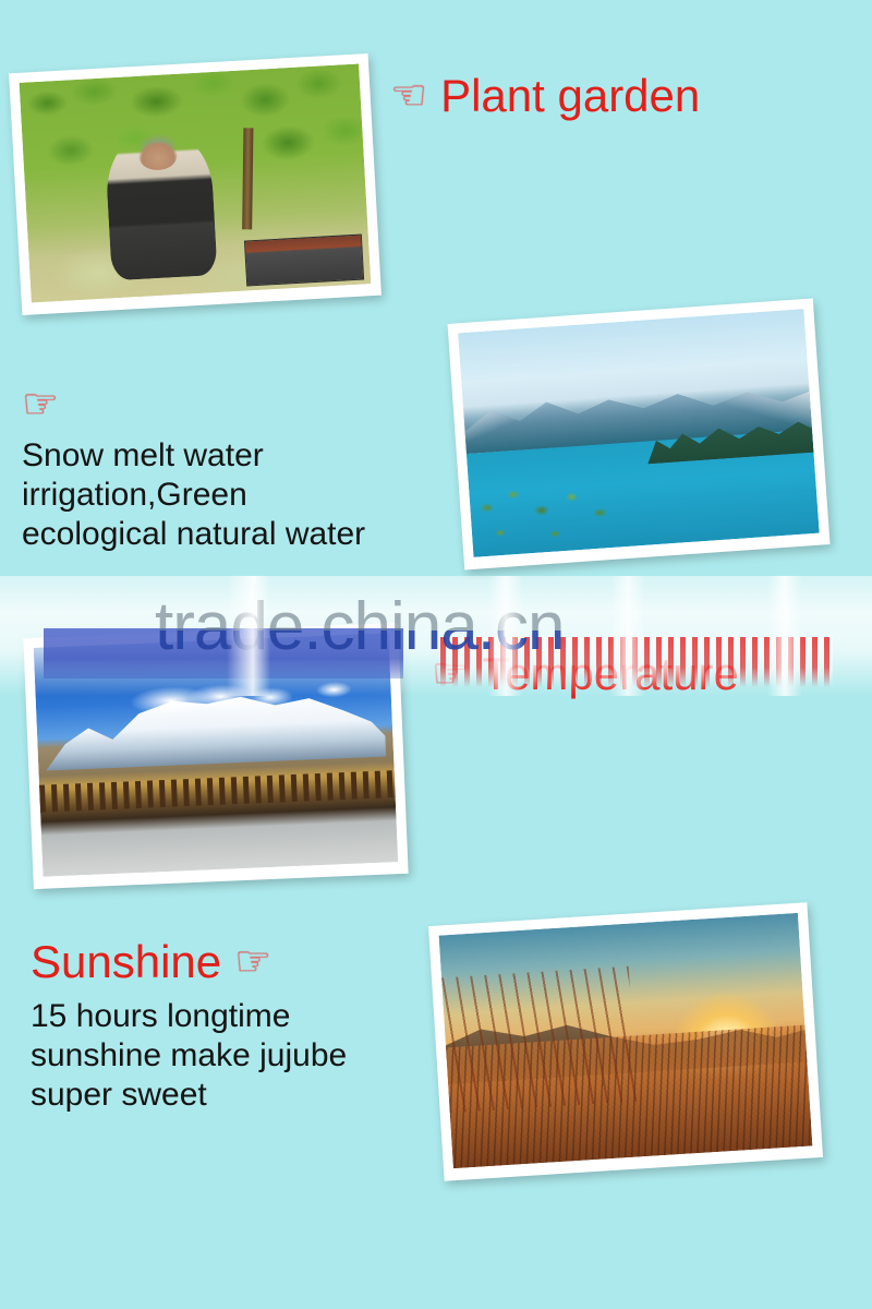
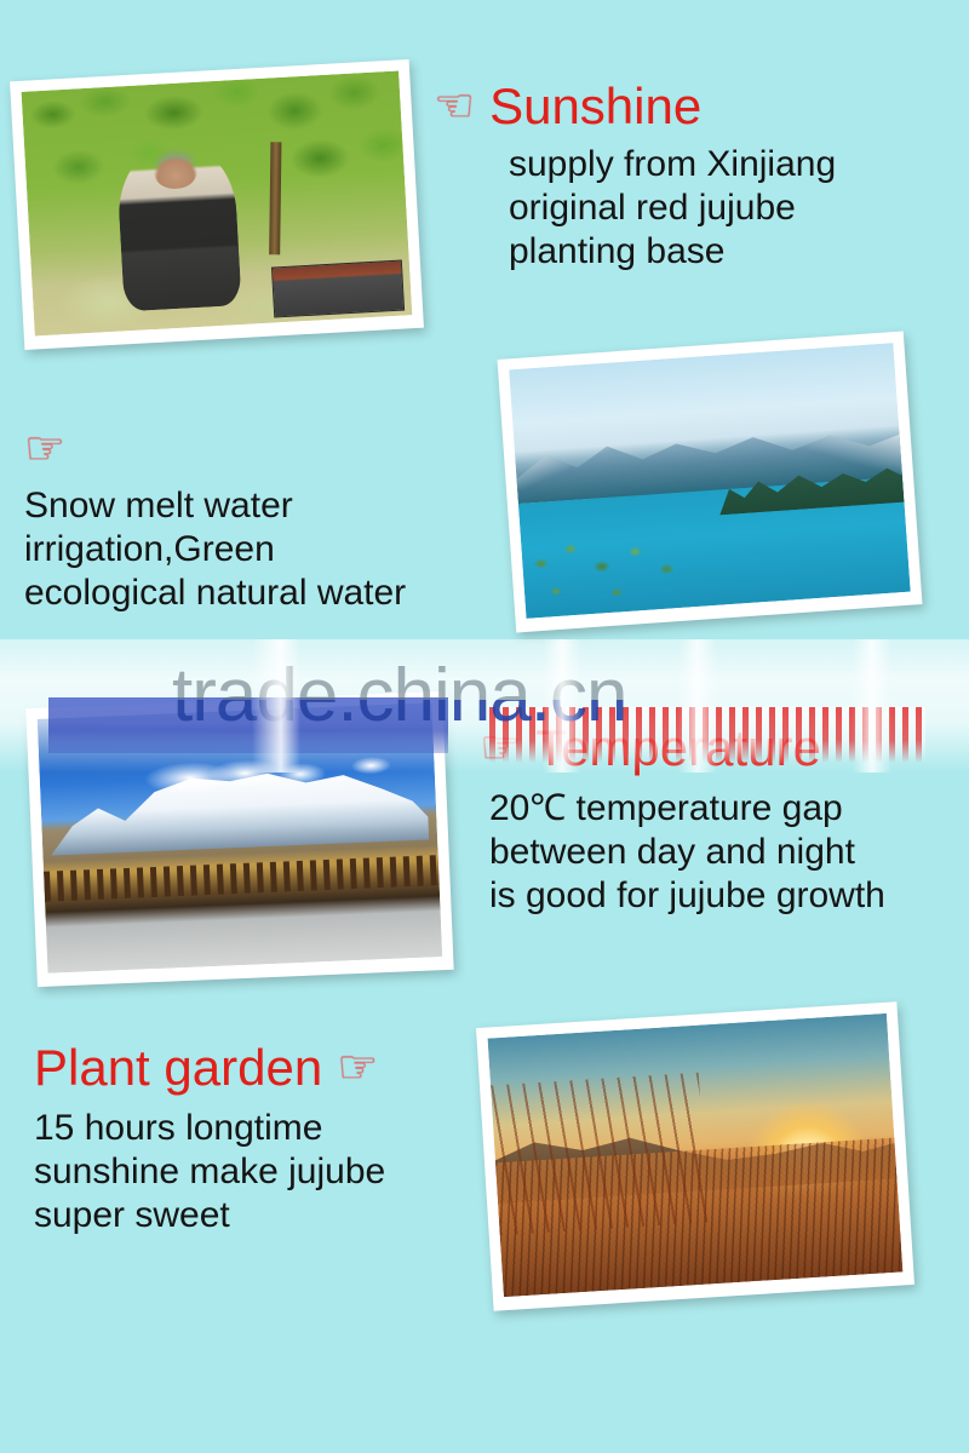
  ☜
- Plant garden
+ Sunshine
+ supply from Xinjiang
+ original red jujube
+ planting base
  ☞
  Snow melt water
  irrigation,Green
  ecological natural water
+ 20℃ temperature gap
+ between day and night
+ is good for jujube growth
- Sunshine
+ Plant garden
  ☞
  15 hours longtime
  sunshine make jujube
  super sweet
